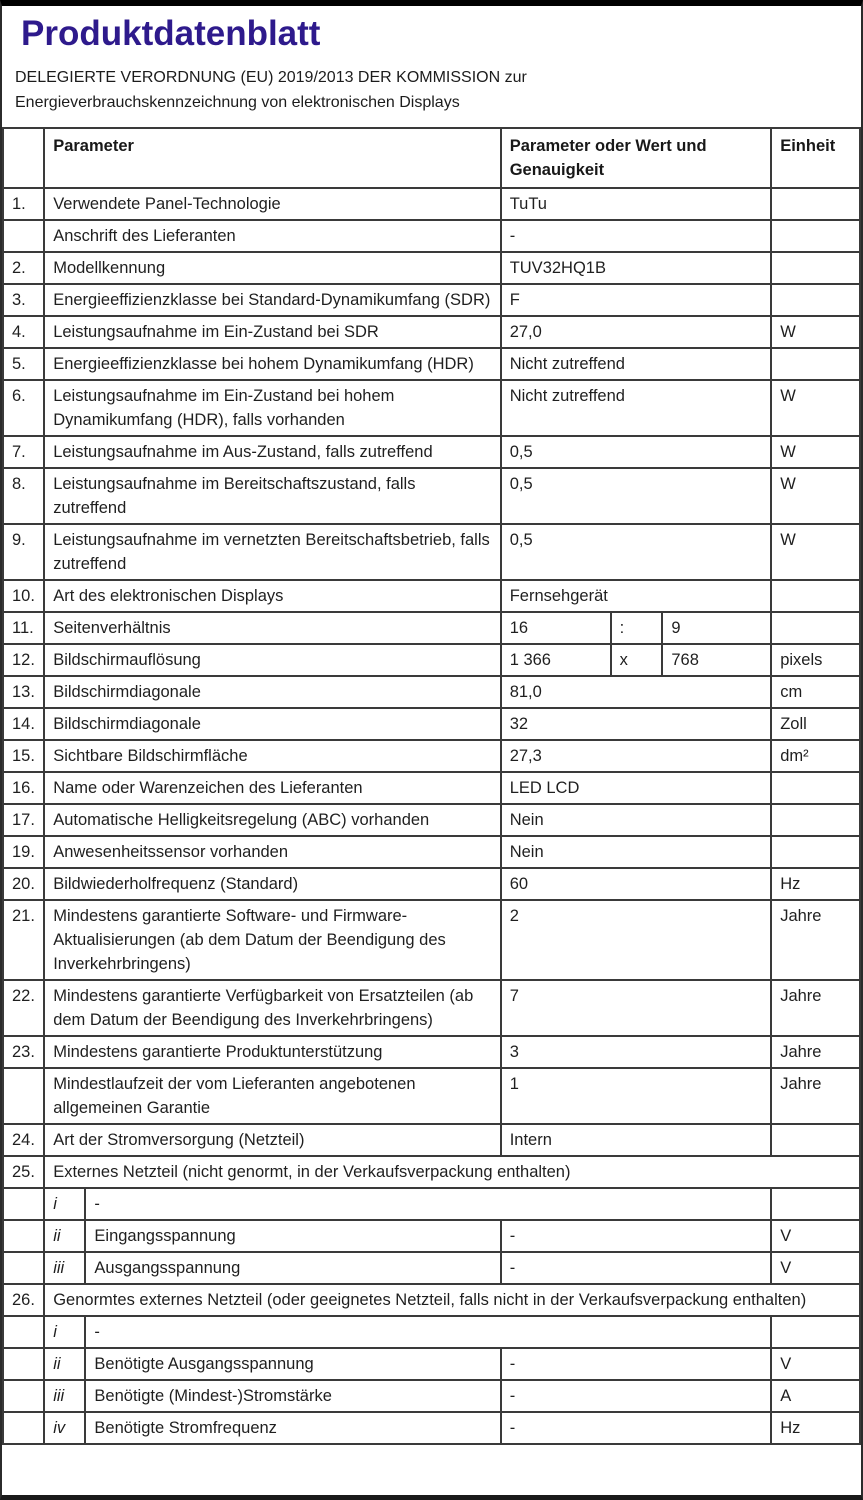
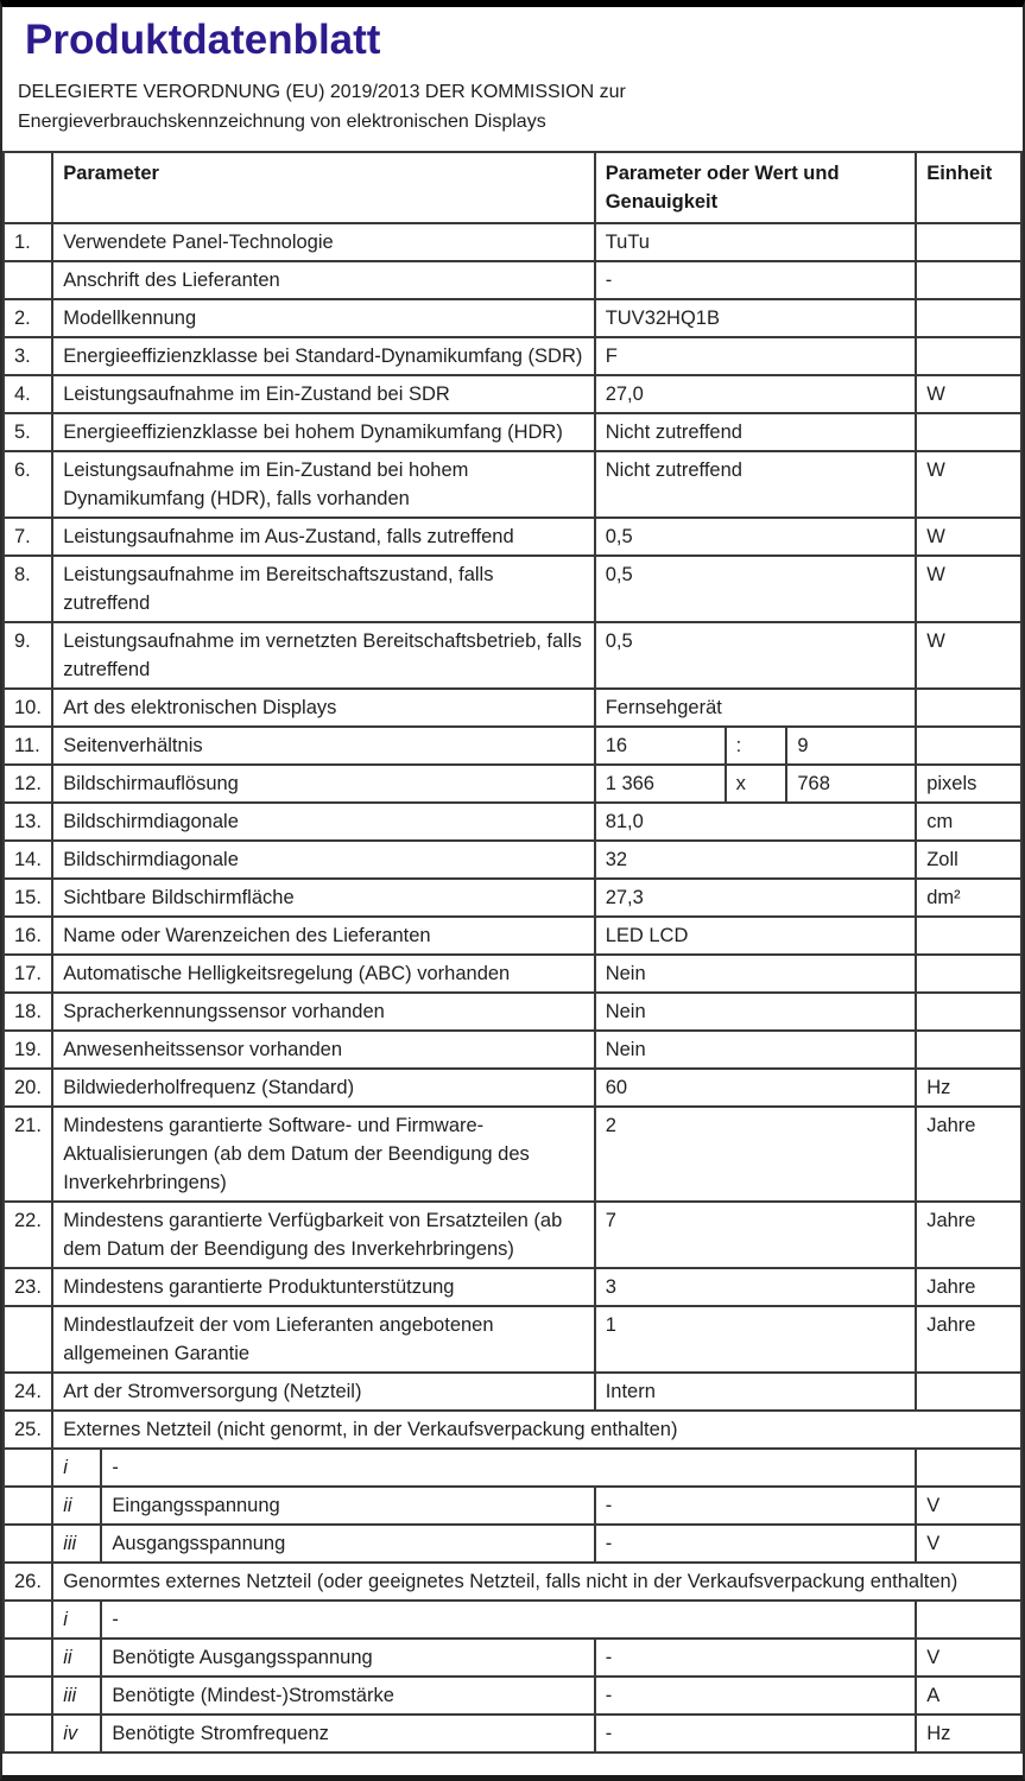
  Produktdatenblatt
  DELEGIERTE VERORDNUNG (EU) 2019/2013 DER KOMMISSION zur
  Energieverbrauchskennzeichnung von elektronischen Displays
  	Parameter	Parameter oder Wert und Genauigkeit	Einheit
  1.	Verwendete Panel-Technologie	TuTu
  	Anschrift des Lieferanten	-
  2.	Modellkennung	TUV32HQ1B
  3.	Energieeffizienzklasse bei Standard-Dynamikumfang (SDR)	F
  4.	Leistungsaufnahme im Ein-Zustand bei SDR	27,0	W
  5.	Energieeffizienzklasse bei hohem Dynamikumfang (HDR)	Nicht zutreffend
  6.	Leistungsaufnahme im Ein-Zustand bei hohem Dynamikumfang (HDR), falls vorhanden	Nicht zutreffend	W
  7.	Leistungsaufnahme im Aus-Zustand, falls zutreffend	0,5	W
  8.	Leistungsaufnahme im Bereitschaftszustand, falls zutreffend	0,5	W
  9.	Leistungsaufnahme im vernetzten Bereitschaftsbetrieb, falls zutreffend	0,5	W
  10.	Art des elektronischen Displays	Fernsehgerät
  11.	Seitenverhältnis	16	:	9
  12.	Bildschirmauflösung	1 366	x	768	pixels
  13.	Bildschirmdiagonale	81,0	cm
  14.	Bildschirmdiagonale	32	Zoll
  15.	Sichtbare Bildschirmfläche	27,3	dm²
  16.	Name oder Warenzeichen des Lieferanten	LED LCD
  17.	Automatische Helligkeitsregelung (ABC) vorhanden	Nein
+ 18.	Spracherkennungssensor vorhanden	Nein
  19.	Anwesenheitssensor vorhanden	Nein
  20.	Bildwiederholfrequenz (Standard)	60	Hz
  21.	Mindestens garantierte Software- und Firmware-Aktualisierungen (ab dem Datum der Beendigung des Inverkehrbringens)	2	Jahre
  22.	Mindestens garantierte Verfügbarkeit von Ersatzteilen (ab dem Datum der Beendigung des Inverkehrbringens)	7	Jahre
  23.	Mindestens garantierte Produktunterstützung	3	Jahre
  	Mindestlaufzeit der vom Lieferanten angebotenen allgemeinen Garantie	1	Jahre
  24.	Art der Stromversorgung (Netzteil)	Intern
  25.	Externes Netzteil (nicht genormt, in der Verkaufsverpackung enthalten)
  	i	-
  	ii	Eingangsspannung	-	V
  	iii	Ausgangsspannung	-	V
  26.	Genormtes externes Netzteil (oder geeignetes Netzteil, falls nicht in der Verkaufsverpackung enthalten)
  	i	-
  	ii	Benötigte Ausgangsspannung	-	V
  	iii	Benötigte (Mindest-)Stromstärke	-	A
  	iv	Benötigte Stromfrequenz	-	Hz
